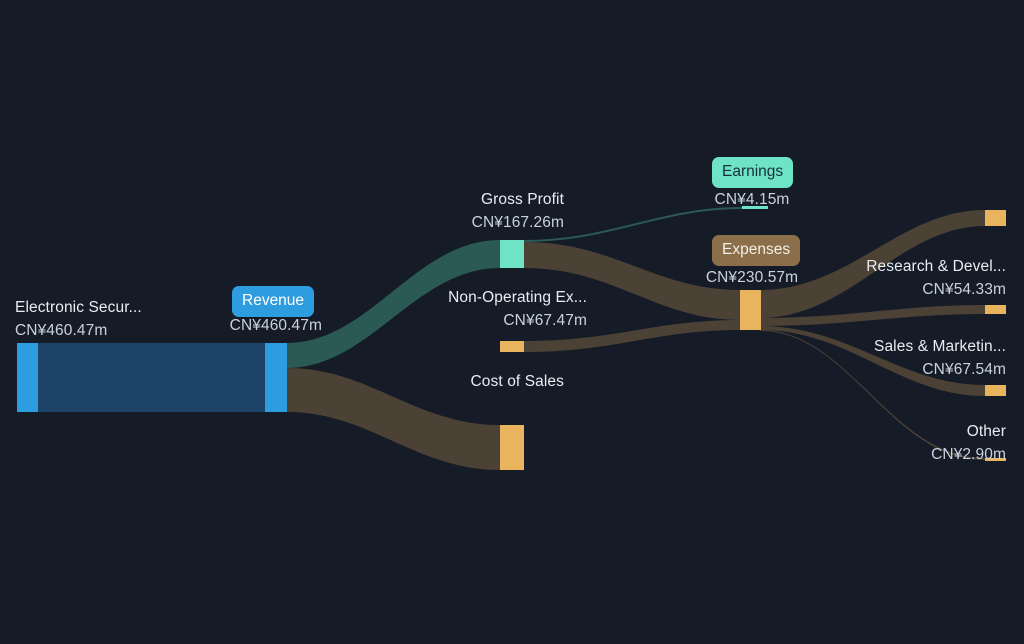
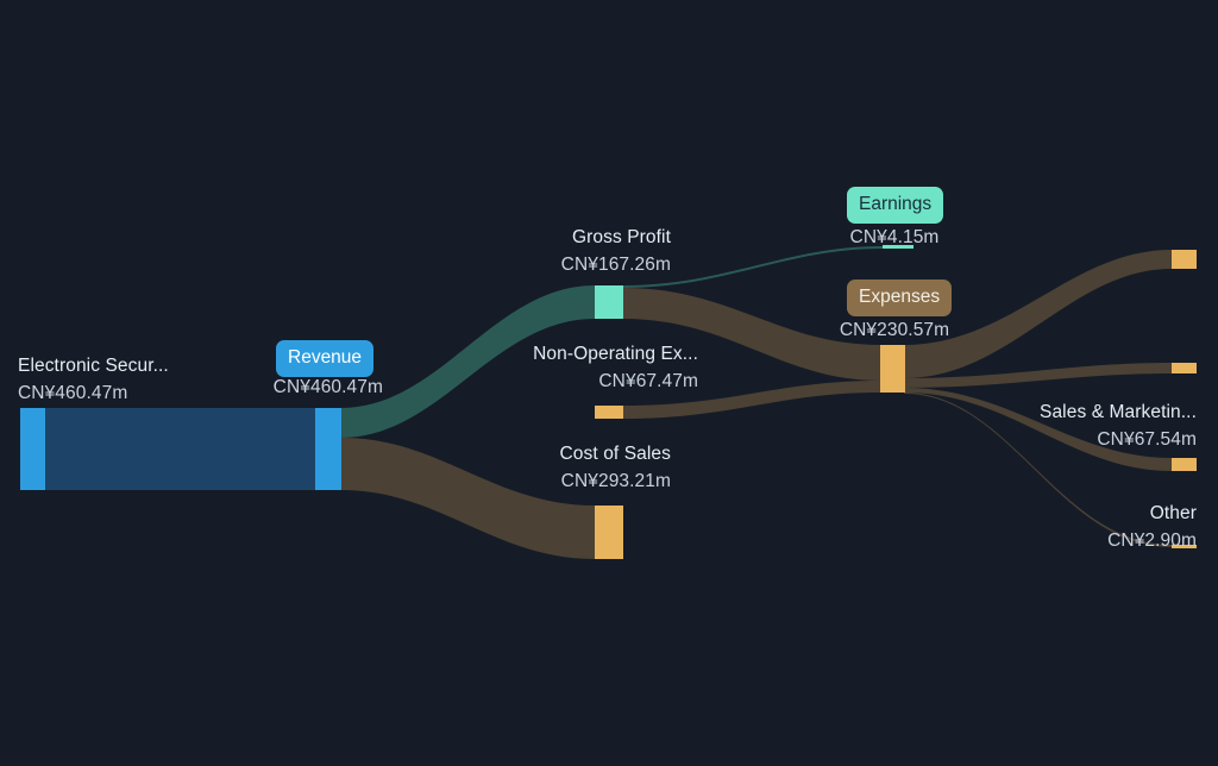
  Electronic Secur...
  CN¥460.47m
  Revenue
  CN¥460.47m
  Gross Profit
  CN¥167.26m
  Non-Operating Ex...
  CN¥67.47m
  Cost of Sales
+ CN¥293.21m
  Earnings
  CN¥4.15m
  Expenses
  CN¥230.57m
- Research & Devel...
- CN¥54.33m
  Sales & Marketin...
  CN¥67.54m
  Other
  CN¥2.90m
